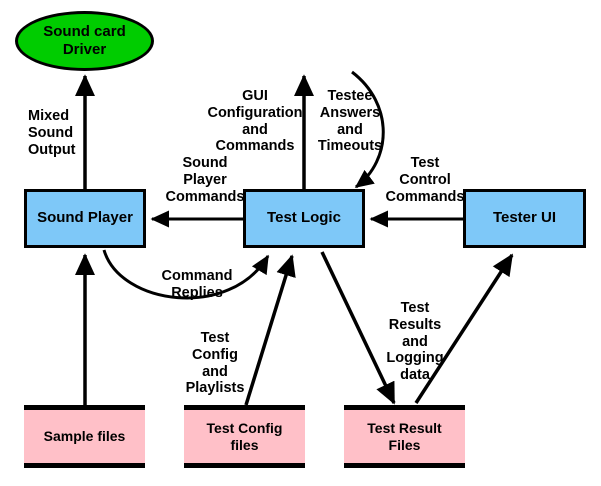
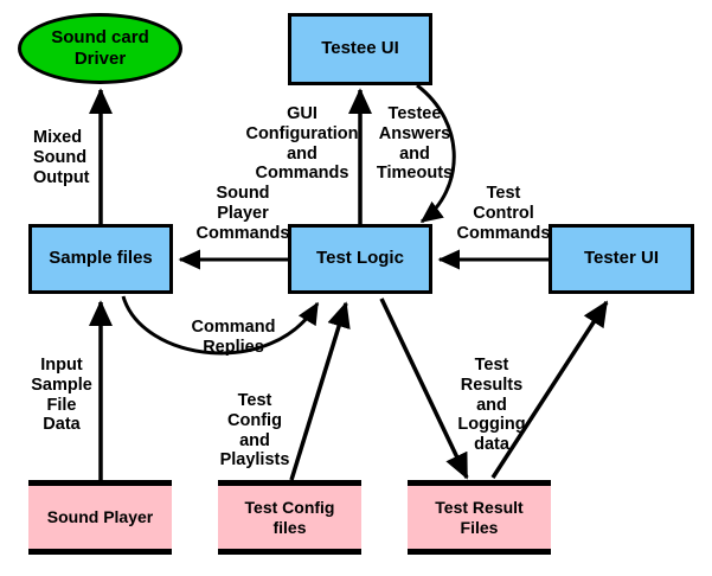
  Sound card
  Driver
+ Testee UI
- Sound Player
+ Sample files
  Test Logic
  Tester UI
- Sample files
+ Sound Player
  Test Config
  files
  Test Result
  Files
  Mixed
  Sound
  Output
  GUI
  Configuration
  and
  Commands
  Testee
  Answers
  and
  Timeouts
  Sound
  Player
  Commands
  Test
  Control
  Commands
  Command
  Replies
+ Input
+ Sample
+ File
+ Data
  Test
  Config
  and
  Playlists
  Test
  Results
  and
  Logging
  data
